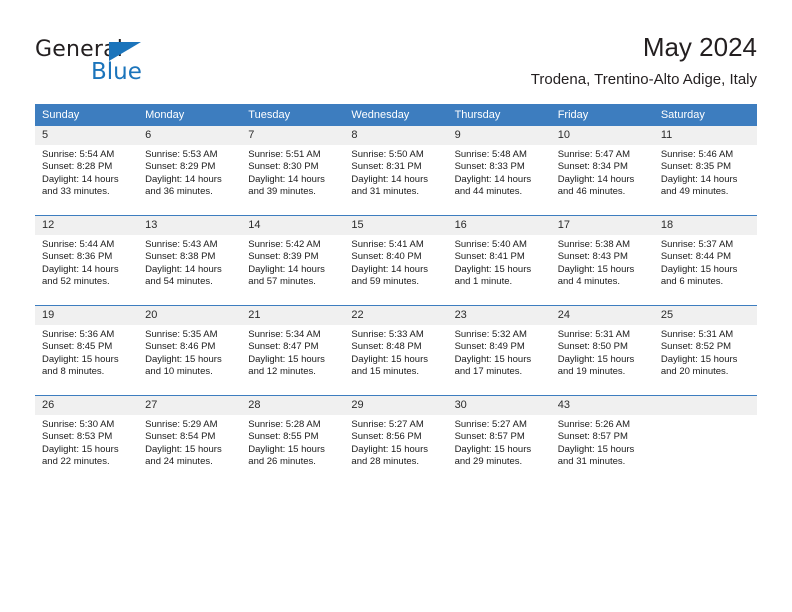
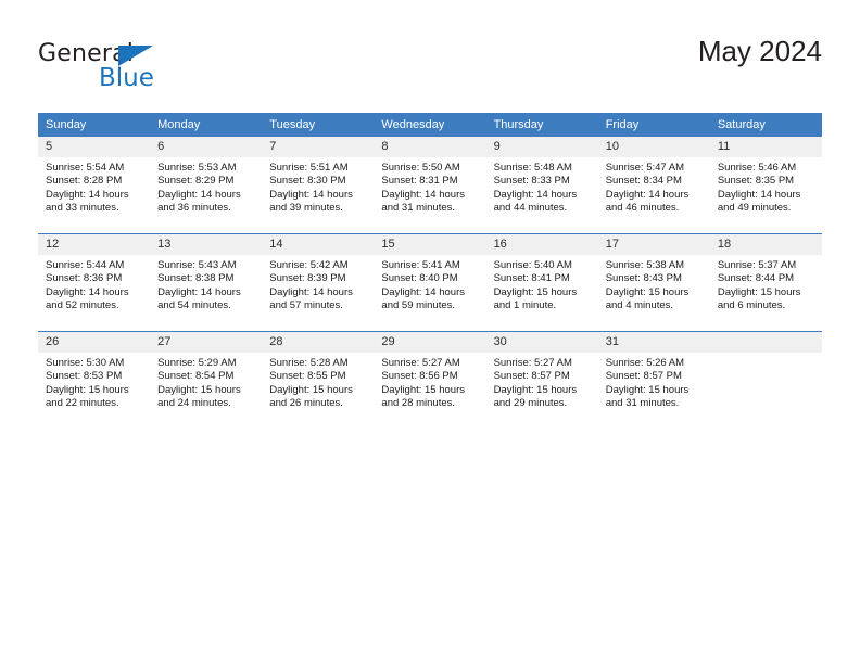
  General
  Blue
  May 2024
- Trodena, Trentino-Alto Adige, Italy
  Sunday	Monday	Tuesday	Wednesday	Thursday	Friday	Saturday
  5Sunrise: 5:54 AMSunset: 8:28 PMDaylight: 14 hoursand 33 minutes.	6Sunrise: 5:53 AMSunset: 8:29 PMDaylight: 14 hoursand 36 minutes.	7Sunrise: 5:51 AMSunset: 8:30 PMDaylight: 14 hoursand 39 minutes.	8Sunrise: 5:50 AMSunset: 8:31 PMDaylight: 14 hoursand 31 minutes.	9Sunrise: 5:48 AMSunset: 8:33 PMDaylight: 14 hoursand 44 minutes.	10Sunrise: 5:47 AMSunset: 8:34 PMDaylight: 14 hoursand 46 minutes.	11Sunrise: 5:46 AMSunset: 8:35 PMDaylight: 14 hoursand 49 minutes.
  12Sunrise: 5:44 AMSunset: 8:36 PMDaylight: 14 hoursand 52 minutes.	13Sunrise: 5:43 AMSunset: 8:38 PMDaylight: 14 hoursand 54 minutes.	14Sunrise: 5:42 AMSunset: 8:39 PMDaylight: 14 hoursand 57 minutes.	15Sunrise: 5:41 AMSunset: 8:40 PMDaylight: 14 hoursand 59 minutes.	16Sunrise: 5:40 AMSunset: 8:41 PMDaylight: 15 hoursand 1 minute.	17Sunrise: 5:38 AMSunset: 8:43 PMDaylight: 15 hoursand 4 minutes.	18Sunrise: 5:37 AMSunset: 8:44 PMDaylight: 15 hoursand 6 minutes.
- 19Sunrise: 5:36 AMSunset: 8:45 PMDaylight: 15 hoursand 8 minutes.	20Sunrise: 5:35 AMSunset: 8:46 PMDaylight: 15 hoursand 10 minutes.	21Sunrise: 5:34 AMSunset: 8:47 PMDaylight: 15 hoursand 12 minutes.	22Sunrise: 5:33 AMSunset: 8:48 PMDaylight: 15 hoursand 15 minutes.	23Sunrise: 5:32 AMSunset: 8:49 PMDaylight: 15 hoursand 17 minutes.	24Sunrise: 5:31 AMSunset: 8:50 PMDaylight: 15 hoursand 19 minutes.	25Sunrise: 5:31 AMSunset: 8:52 PMDaylight: 15 hoursand 20 minutes.
- 26Sunrise: 5:30 AMSunset: 8:53 PMDaylight: 15 hoursand 22 minutes.	27Sunrise: 5:29 AMSunset: 8:54 PMDaylight: 15 hoursand 24 minutes.	28Sunrise: 5:28 AMSunset: 8:55 PMDaylight: 15 hoursand 26 minutes.	29Sunrise: 5:27 AMSunset: 8:56 PMDaylight: 15 hoursand 28 minutes.	30Sunrise: 5:27 AMSunset: 8:57 PMDaylight: 15 hoursand 29 minutes.	43Sunrise: 5:26 AMSunset: 8:57 PMDaylight: 15 hoursand 31 minutes.
+ 26Sunrise: 5:30 AMSunset: 8:53 PMDaylight: 15 hoursand 22 minutes.	27Sunrise: 5:29 AMSunset: 8:54 PMDaylight: 15 hoursand 24 minutes.	28Sunrise: 5:28 AMSunset: 8:55 PMDaylight: 15 hoursand 26 minutes.	29Sunrise: 5:27 AMSunset: 8:56 PMDaylight: 15 hoursand 28 minutes.	30Sunrise: 5:27 AMSunset: 8:57 PMDaylight: 15 hoursand 29 minutes.	31Sunrise: 5:26 AMSunset: 8:57 PMDaylight: 15 hoursand 31 minutes.
